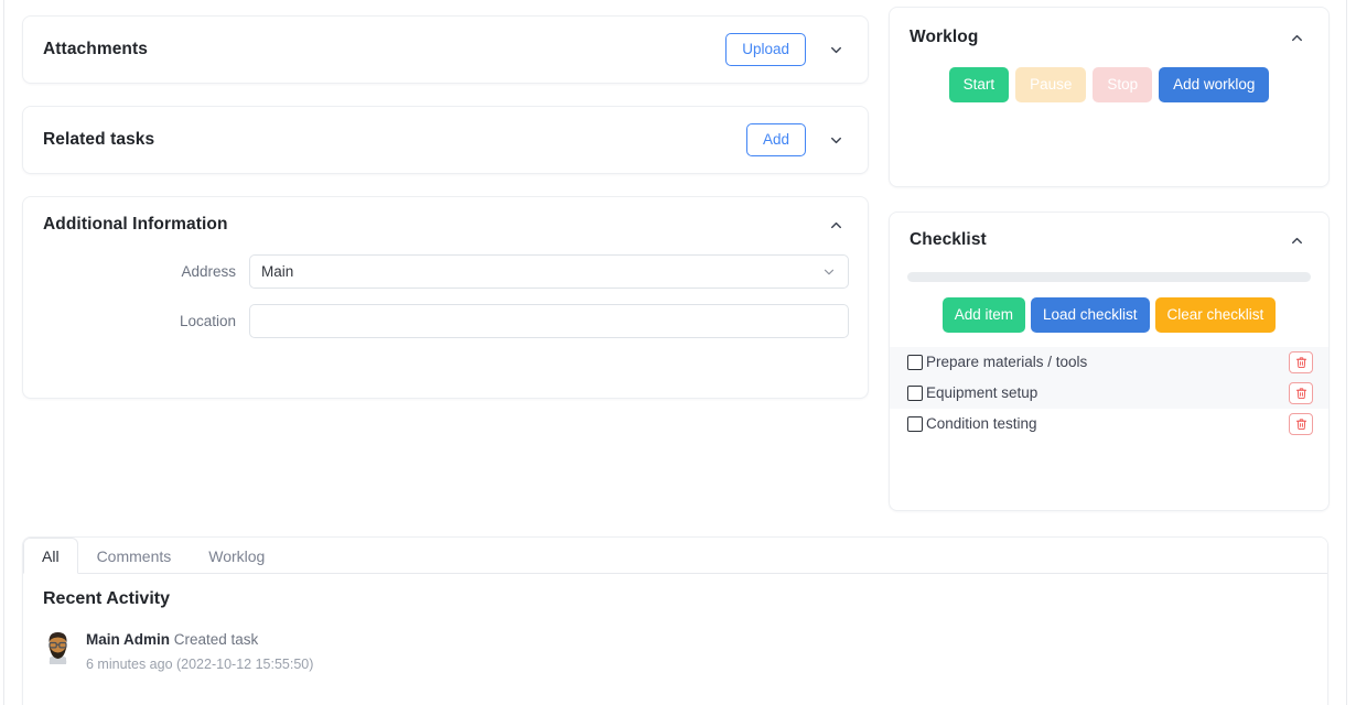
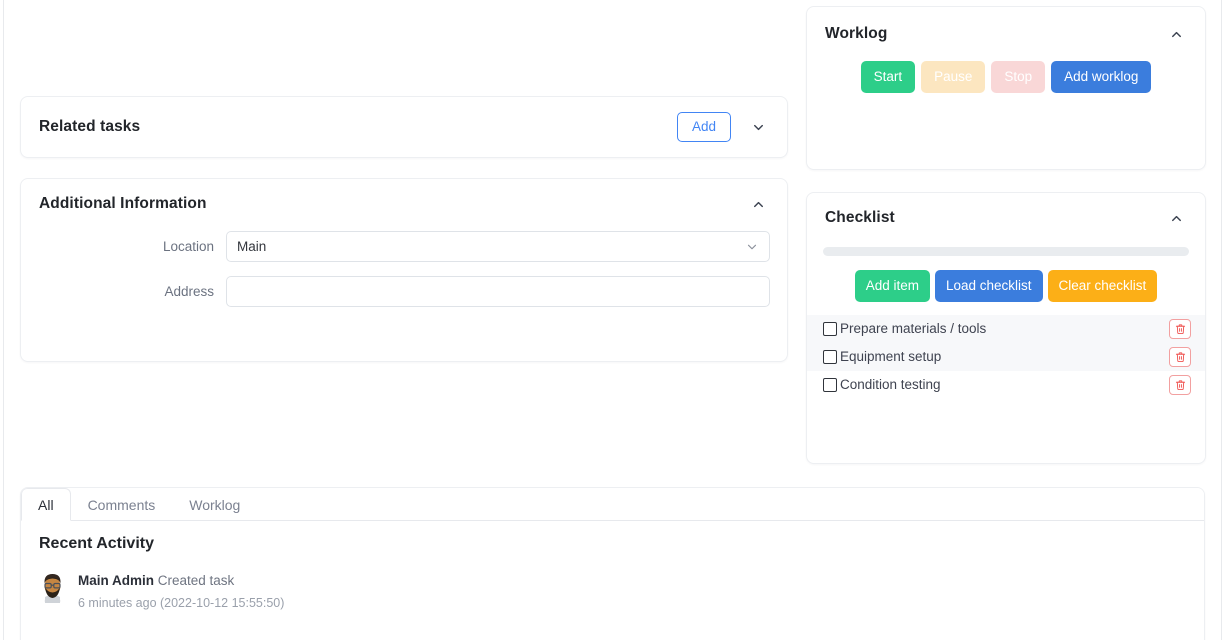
- Attachments
- Upload
  Related tasks
  Add
  Additional Information
- Address
+ Location
  Main
- Location
+ Address
  Worklog
  Start
  Pause
  Stop
  Add worklog
  Checklist
  Add item
  Load checklist
  Clear checklist
  Prepare materials / tools
  Equipment setup
  Condition testing
  All
  Comments
  Worklog
  Recent Activity
  Main Admin Created task
  6 minutes ago (2022-10-12 15:55:50)
